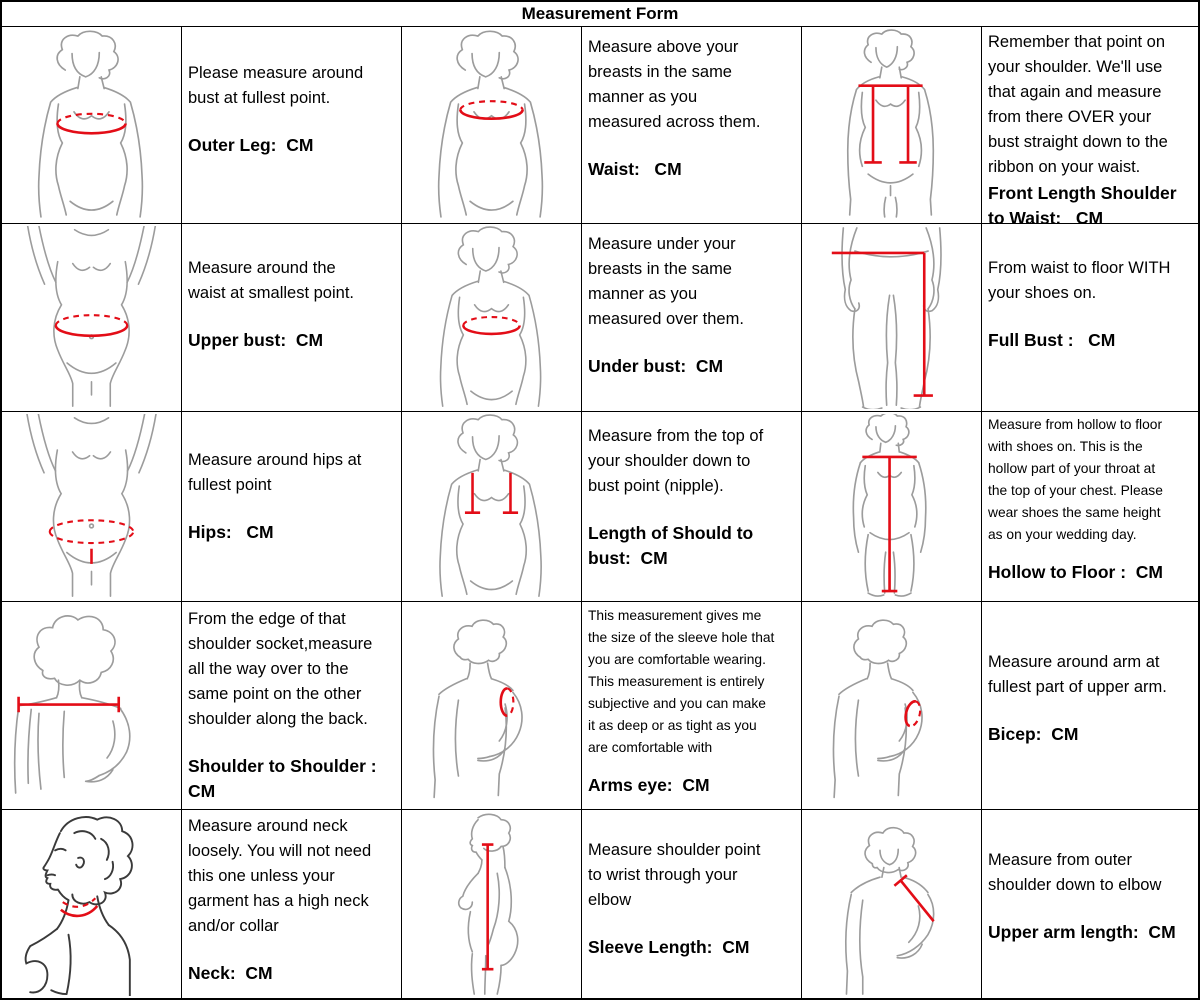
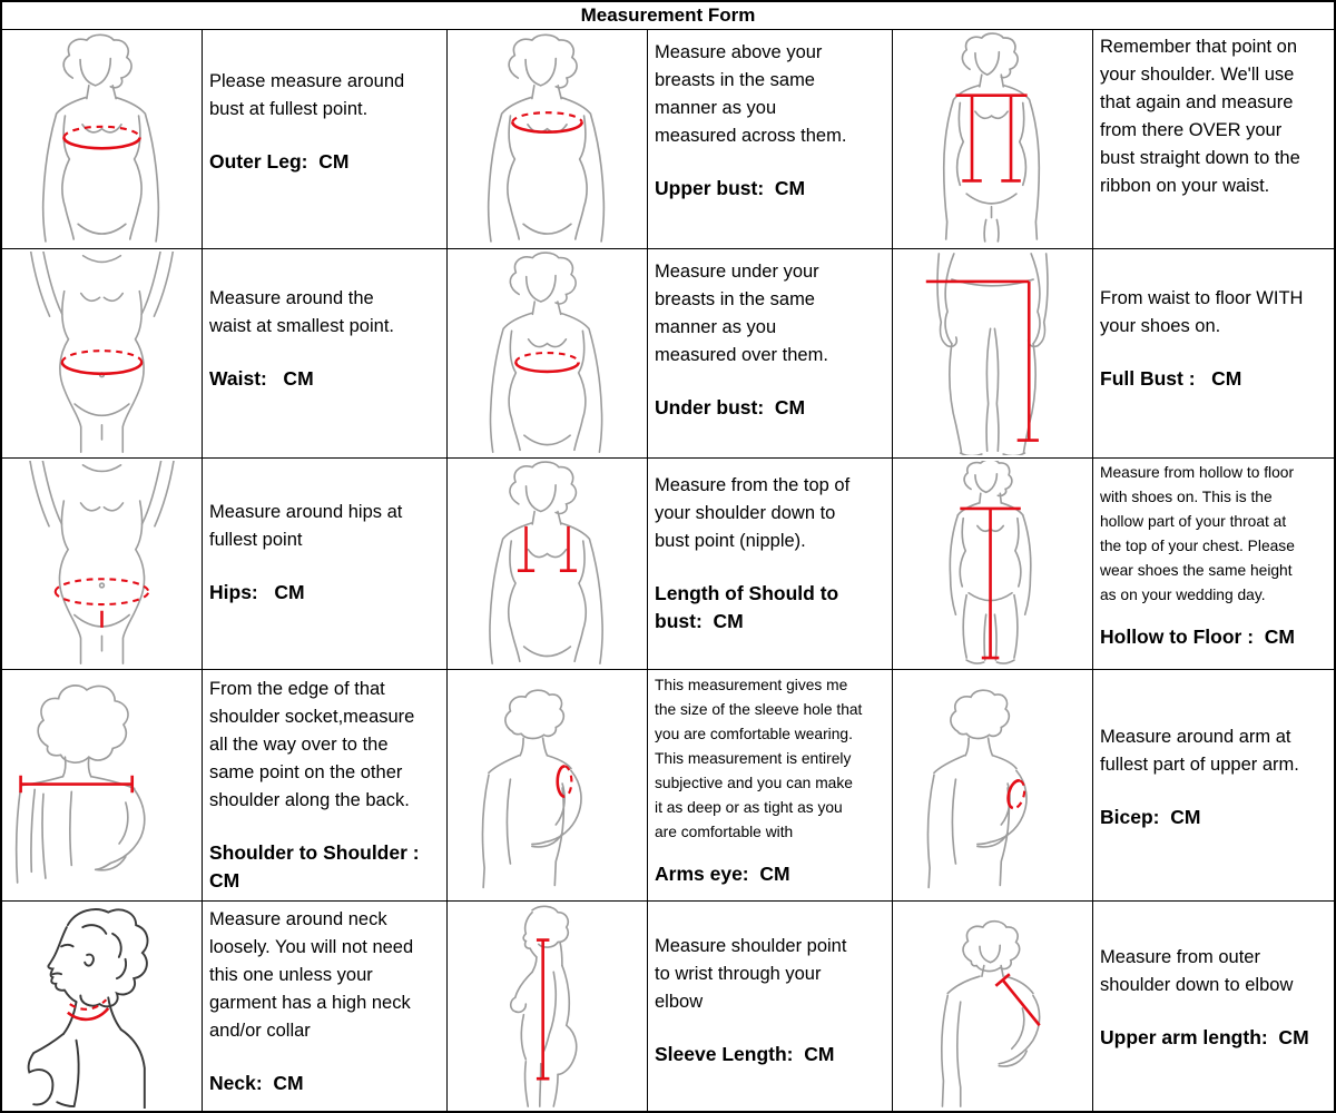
  Measurement Form
  Please measure around
  bust at fullest point.
  Outer Leg: CM
  Measure above your
  breasts in the same
  manner as you
  measured across them.
- Waist: CM
+ Upper bust: CM
  Remember that point on
  your shoulder. We'll use
  that again and measure
  from there OVER your
  bust straight down to the
  ribbon on your waist.
- Front Length Shoulder
- to Waist: CM
  Measure around the
  waist at smallest point.
- Upper bust: CM
+ Waist: CM
  Measure under your
  breasts in the same
  manner as you
  measured over them.
  Under bust: CM
  From waist to floor WITH
  your shoes on.
  Full Bust : CM
  Measure around hips at
  fullest point
  Hips: CM
  Measure from the top of
  your shoulder down to
  bust point (nipple).
  Length of Should to
  bust: CM
  Measure from hollow to floor
  with shoes on. This is the
  hollow part of your throat at
  the top of your chest. Please
  wear shoes the same height
  as on your wedding day.
  Hollow to Floor : CM
  From the edge of that
  shoulder socket,measure
  all the way over to the
  same point on the other
  shoulder along the back.
  Shoulder to Shoulder :
  CM
  This measurement gives me
  the size of the sleeve hole that
  you are comfortable wearing.
  This measurement is entirely
  subjective and you can make
  it as deep or as tight as you
  are comfortable with
  Arms eye: CM
  Measure around arm at
  fullest part of upper arm.
  Bicep: CM
  Measure around neck
  loosely. You will not need
  this one unless your
  garment has a high neck
  and/or collar
  Neck: CM
  Measure shoulder point
  to wrist through your
  elbow
  Sleeve Length: CM
  Measure from outer
  shoulder down to elbow
  Upper arm length: CM
